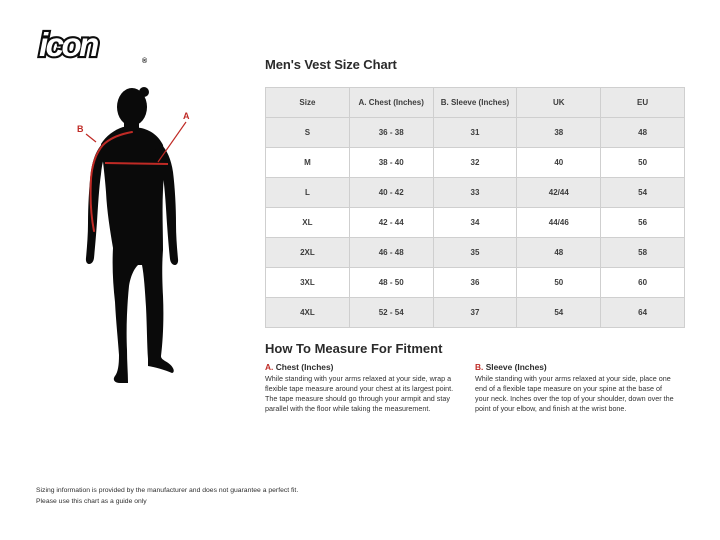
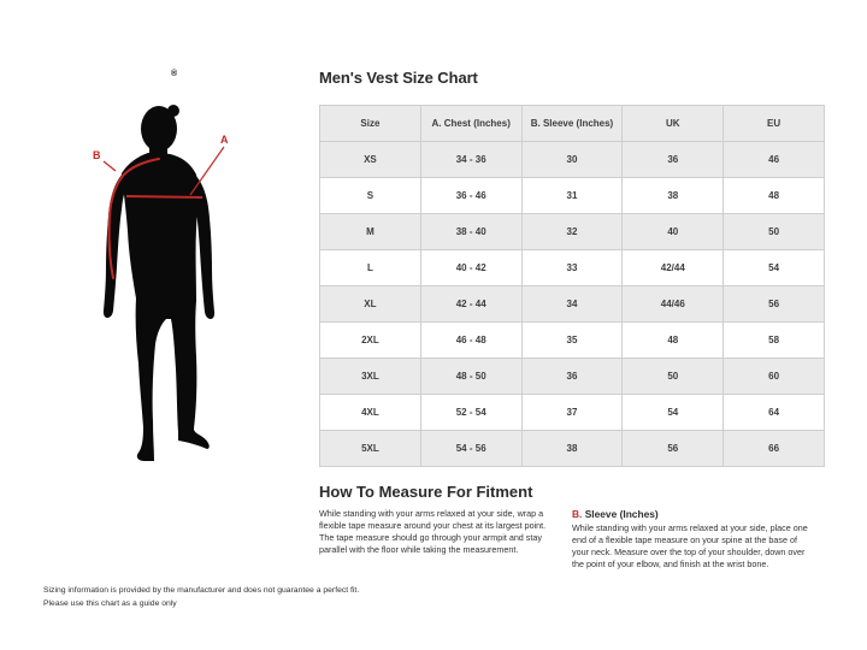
- icon
  A
  B
  Men's Vest Size Chart
  Size	A. Chest (Inches)	B. Sleeve (Inches)	UK	EU
+ XS	34 - 36	30	36	46
- S	36 - 38	31	38	48
+ S	36 - 46	31	38	48
  M	38 - 40	32	40	50
  L	40 - 42	33	42/44	54
  XL	42 - 44	34	44/46	56
  2XL	46 - 48	35	48	58
  3XL	48 - 50	36	50	60
  4XL	52 - 54	37	54	64
+ 5XL	54 - 56	38	56	66
  How To Measure For Fitment
- A. Chest (Inches)
  While standing with your arms relaxed at your side, wrap a flexible tape measure around your chest at its largest point. The tape measure should go through your armpit and stay parallel with the floor while taking the measurement.
  B. Sleeve (Inches)
- While standing with your arms relaxed at your side, place one end of a flexible tape measure on your spine at the base of your neck. Inches over the top of your shoulder, down over the point of your elbow, and finish at the wrist bone.
+ While standing with your arms relaxed at your side, place one end of a flexible tape measure on your spine at the base of your neck. Measure over the top of your shoulder, down over the point of your elbow, and finish at the wrist bone.
